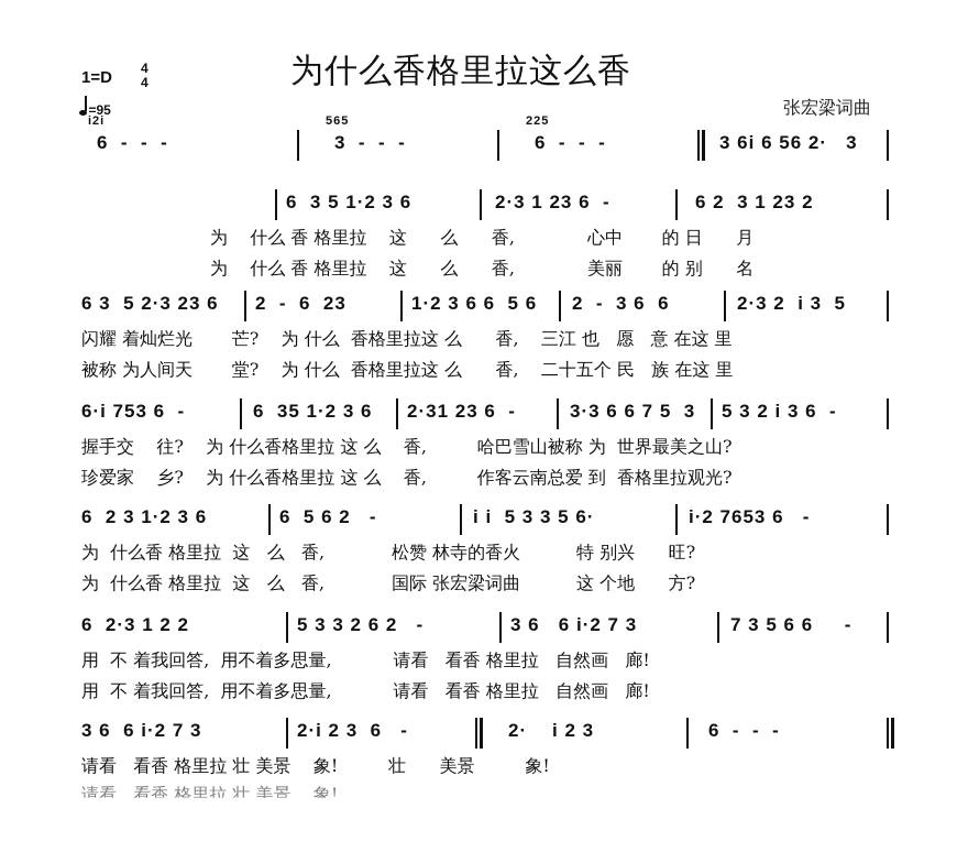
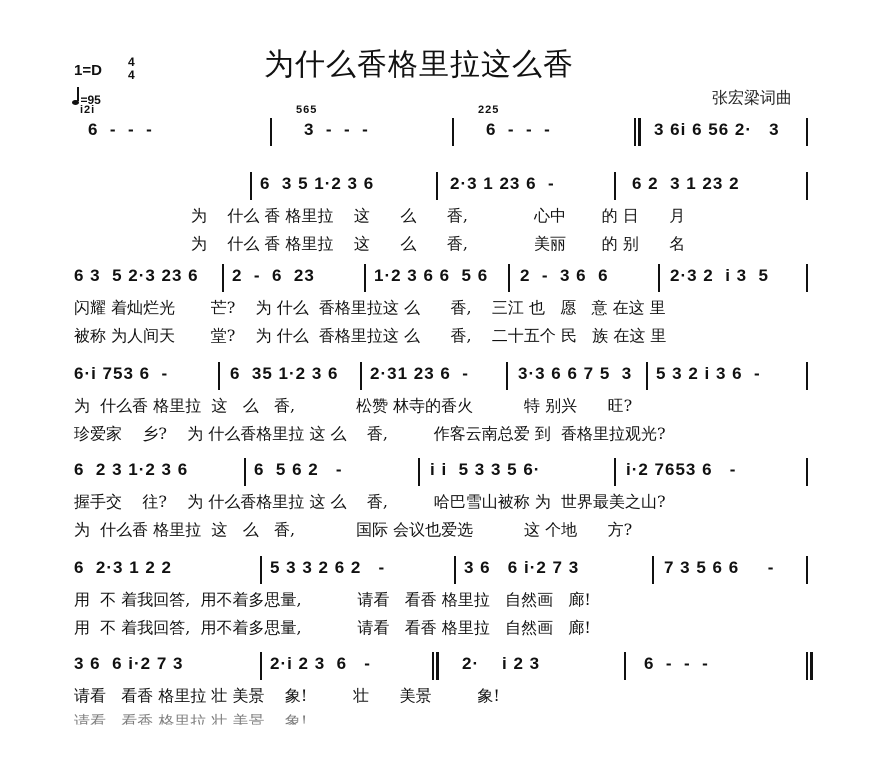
  为什么香格里拉这么香
  张宏梁词曲
  1=D
  4
  4
  =95
  6 - - -
  i2i
  3 - - -
  565
  6 - - -
  225
  3 6i 6 56 2· 3
  6 3 5 1·2 3 6
  2·3 1 23 6 -
  6 2 3 1 23 2
  为 什么 香 格里拉 这 么 香, 心中 的 日 月
  为 什么 香 格里拉 这 么 香, 美丽 的 别 名
  6 3 5 2·3 23 6
  2 - 6 23
  1·2 3 6 6 5 6
  2 - 3 6 6
  2·3 2 i 3 5
  闪耀 着灿烂光 芒? 为 什么 香格里拉这 么 香, 三江 也 愿 意 在这 里
  被称 为人间天 堂? 为 什么 香格里拉这 么 香, 二十五个 民 族 在这 里
  6·i 753 6 -
  6 35 1·2 3 6
  2·31 23 6 -
  3·3 6 6 7 5 3
  5 3 2 i 3 6 -
- 握手交 往? 为 什么香格里拉 这 么 香, 哈巴雪山被称 为 世界最美之山?
+ 为 什么香 格里拉 这 么 香, 松赞 林寺的香火 特 别兴 旺?
  珍爱家 乡? 为 什么香格里拉 这 么 香, 作客云南总爱 到 香格里拉观光?
  6 2 3 1·2 3 6
  6 5 6 2 -
  i i 5 3 3 5 6·
  i·2 7653 6 -
- 为 什么香 格里拉 这 么 香, 松赞 林寺的香火 特 别兴 旺?
+ 握手交 往? 为 什么香格里拉 这 么 香, 哈巴雪山被称 为 世界最美之山?
- 为 什么香 格里拉 这 么 香, 国际 张宏梁词曲 这 个地 方?
+ 为 什么香 格里拉 这 么 香, 国际 会议也爱选 这 个地 方?
  6 2·3 1 2 2
  5 3 3 2 6 2 -
  3 6 6 i·2 7 3
  7 3 5 6 6 -
  用 不 着我回答, 用不着多思量, 请看 看香 格里拉 自然画 廊!
  用 不 着我回答, 用不着多思量, 请看 看香 格里拉 自然画 廊!
  3 6 6 i·2 7 3
  2·i 2 3 6 -
  2· i 2 3
  6 - - -
  请看 看香 格里拉 壮 美景 象! 壮 美景 象!
  请看 看香 格里拉 壮 美景 象!
